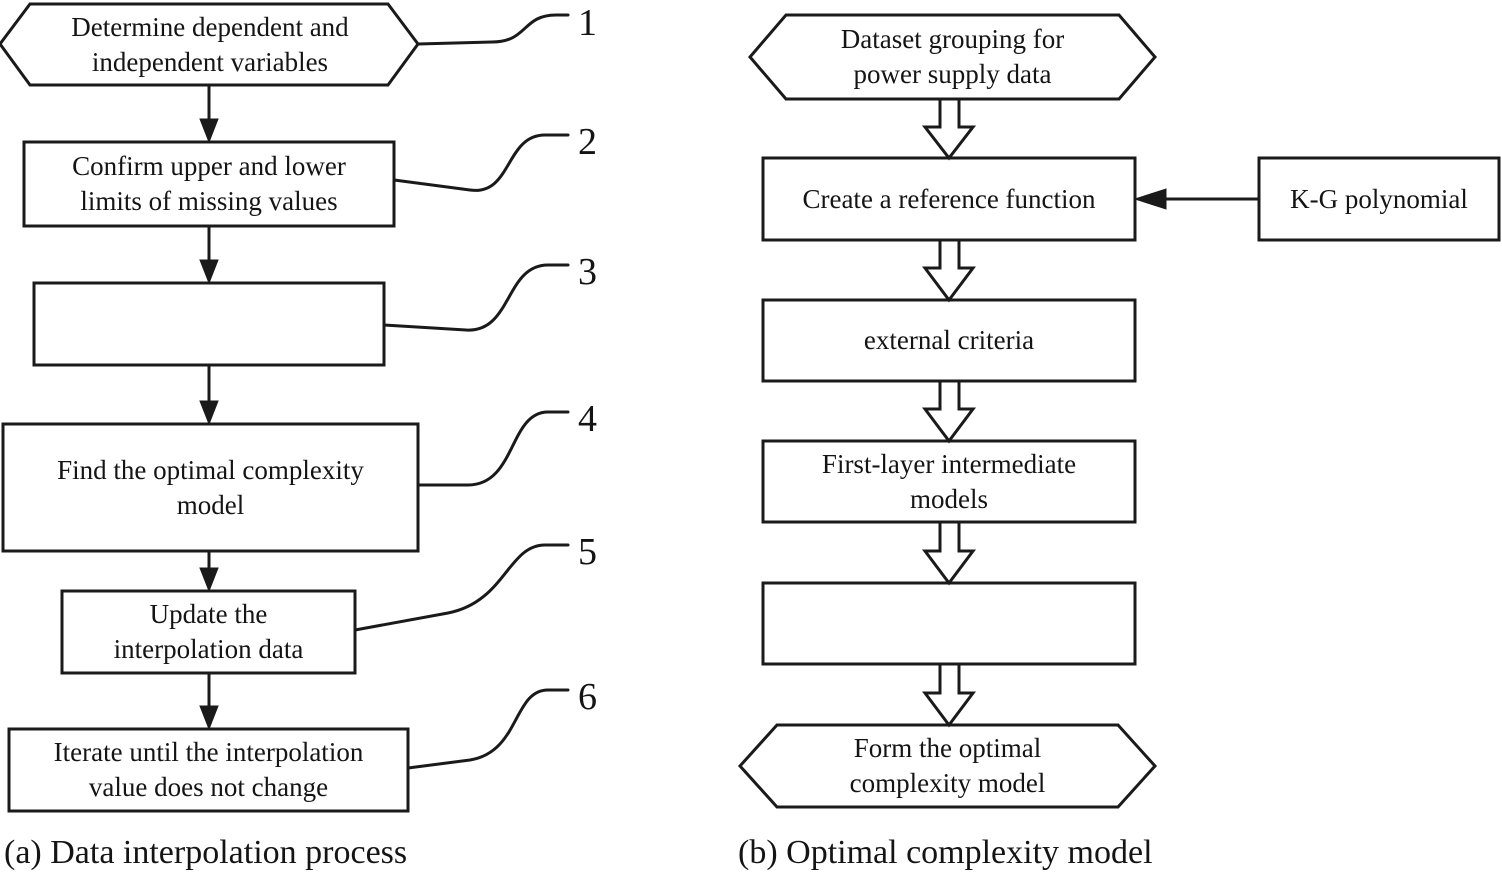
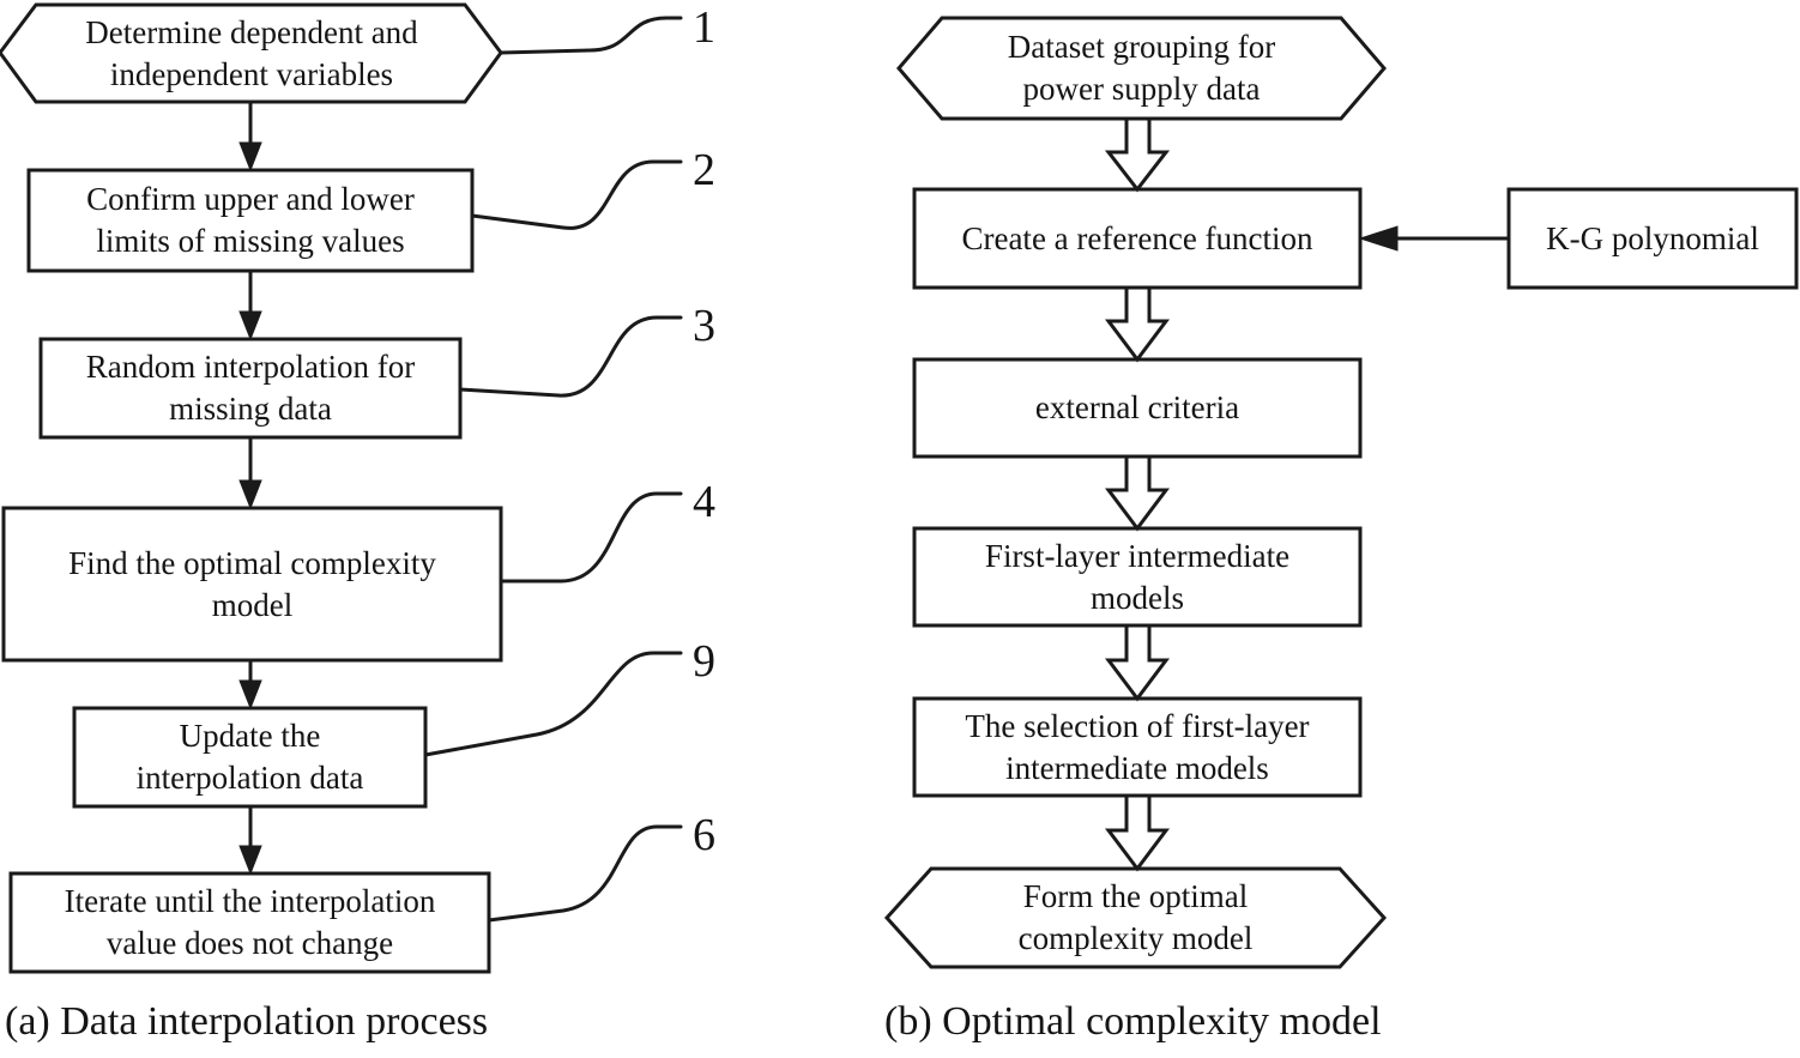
  Determine dependent and
  independent variables
  Confirm upper and lower
  limits of missing values
+ Random interpolation for
+ missing data
  Find the optimal complexity
  model
  Update the
  interpolation data
  Iterate until the interpolation
  value does not change
  1
  2
  3
  4
- 5
+ 9
  6
  Dataset grouping for
  power supply data
  Create a reference function
  external criteria
  First-layer intermediate
  models
+ The selection of first-layer
+ intermediate models
  Form the optimal
  complexity model
  K-G polynomial
  (a) Data interpolation process
  (b) Optimal complexity model
